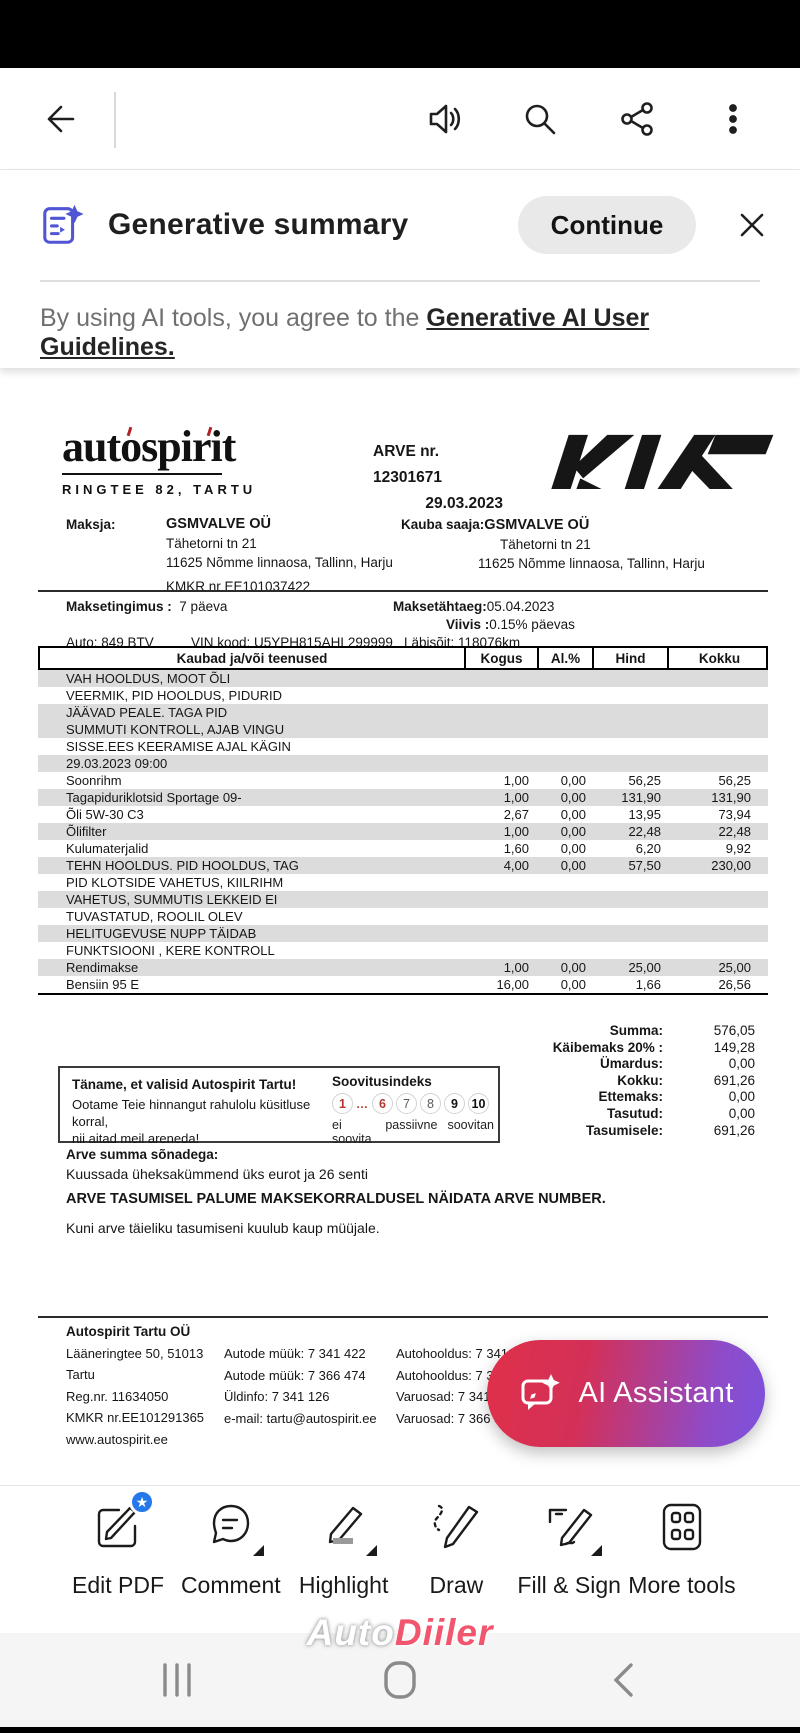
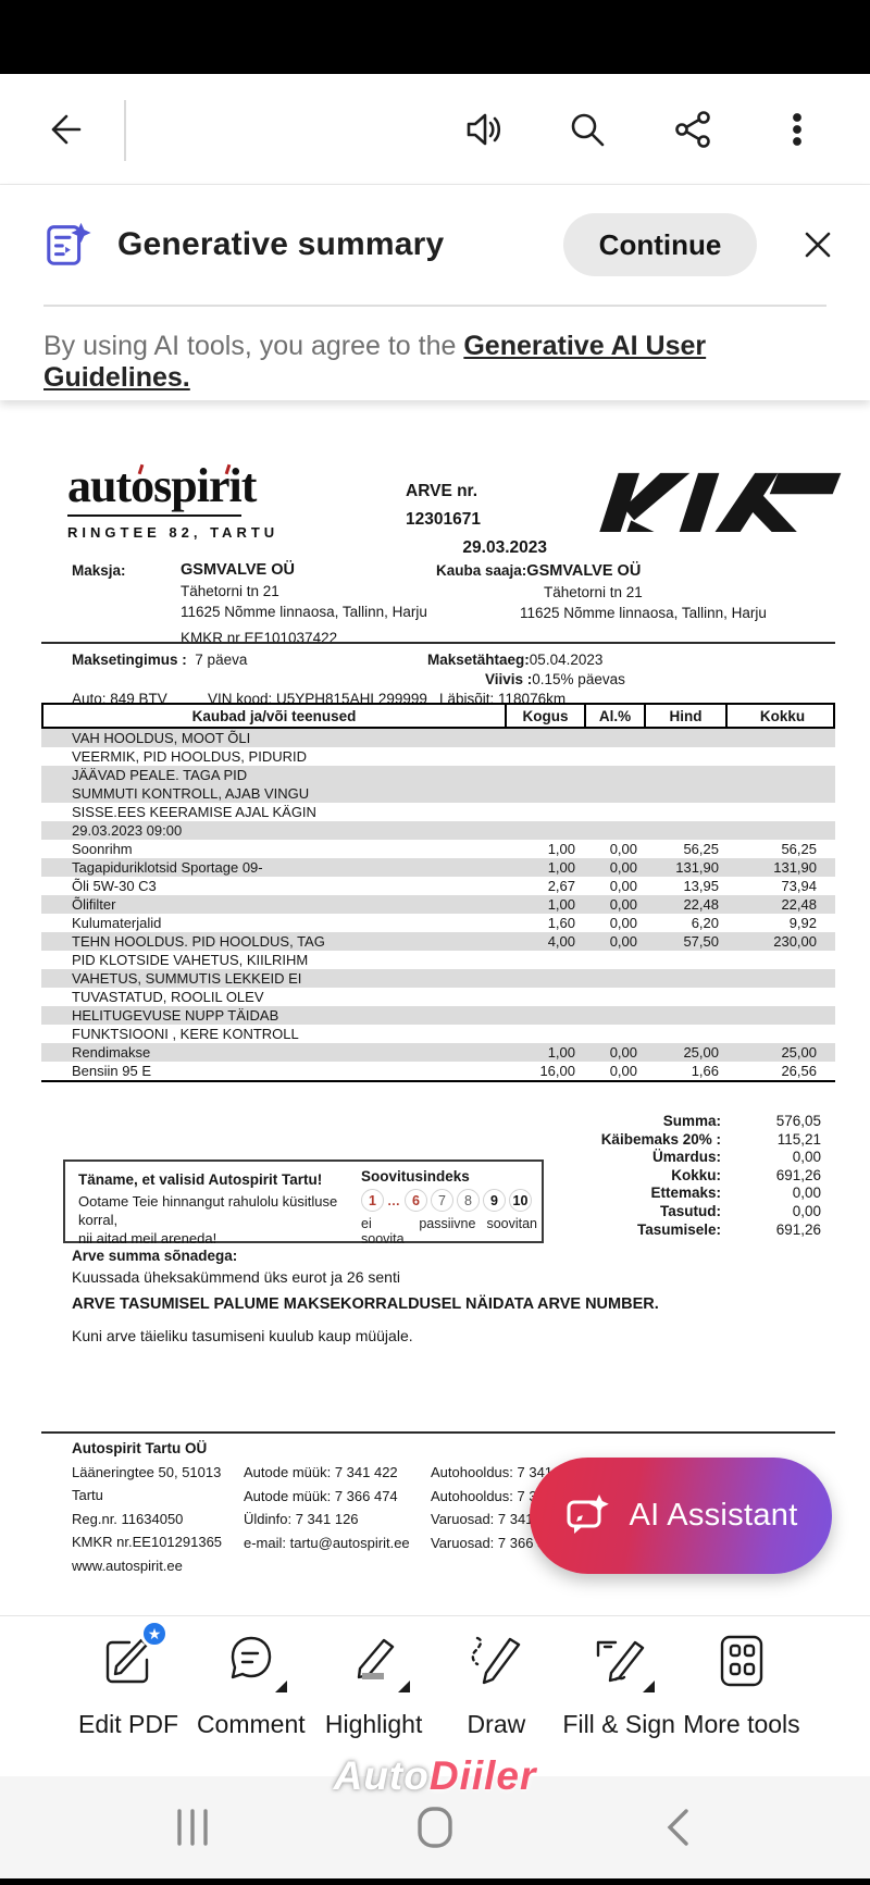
  Generative summary
  Continue
  By using AI tools, you agree to the Generative AI User Guidelines.
  autospirit
  RINGTEE 82, TARTU
  ARVE nr. 12301671
  29.03.2023
  Maksja:
  GSMVALVE OÜ
  Tähetorni tn 21
  11625 Nõmme linnaosa, Tallinn, Harju
  KMKR nr EE101037422
  Kauba saaja:GSMVALVE OÜ
  Tähetorni tn 21
  11625 Nõmme linnaosa, Tallinn, Harju
  Maksetingimus : 7 päeva
  Maksetähtaeg:05.04.2023
  Viivis :0.15% päevas
  Auto: 849 BTV
  VIN kood: U5YPH815AHL299999
  Läbisõit: 118076km
  Kaubad ja/või teenused
  Kogus
  Al.%
  Hind
  Kokku
  VAH HOOLDUS, MOOT ÕLI
  VEERMIK, PID HOOLDUS, PIDURID
  JÄÄVAD PEALE. TAGA PID
  SUMMUTI KONTROLL, AJAB VINGU
  SISSE.EES KEERAMISE AJAL KÄGIN
  29.03.2023 09:00
  Soonrihm
  1,00
  0,00
  56,25
  56,25
  Tagapiduriklotsid Sportage 09-
  1,00
  0,00
  131,90
  131,90
  Õli 5W-30 C3
  2,67
  0,00
  13,95
  73,94
  Õlifilter
  1,00
  0,00
  22,48
  22,48
  Kulumaterjalid
  1,60
  0,00
  6,20
  9,92
  TEHN HOOLDUS. PID HOOLDUS, TAG
  4,00
  0,00
  57,50
  230,00
  PID KLOTSIDE VAHETUS, KIILRIHM
  VAHETUS, SUMMUTIS LEKKEID EI
  TUVASTATUD, ROOLIL OLEV
  HELITUGEVUSE NUPP TÄIDAB
  FUNKTSIOONI , KERE KONTROLL
  Rendimakse
  1,00
  0,00
  25,00
  25,00
  Bensiin 95 E
  16,00
  0,00
  1,66
  26,56
  Summa:
  576,05
  Käibemaks 20% :
- 149,28
+ 115,21
  Ümardus:
  0,00
  Kokku:
  691,26
  Ettemaks:
  0,00
  Tasutud:
  0,00
  Tasumisele:
  691,26
  Täname, et valisid Autospirit Tartu!
  Ootame Teie hinnangut rahulolu küsitluse korral,
  nii aitad meil areneda!
  Soovitusindeks
  1
  …
  6
  7
  8
  9
  10
  ei soovita
  passiivne
  soovitan
  Arve summa sõnadega:
  Kuussada üheksakümmend üks eurot ja 26 senti
  ARVE TASUMISEL PALUME MAKSEKORRALDUSEL NÄIDATA ARVE NUMBER.
  Kuni arve täieliku tasumiseni kuulub kaup müüjale.
  Autospirit Tartu OÜ
  Lääneringtee 50, 51013 Tartu
  Reg.nr. 11634050
  KMKR nr.EE101291365
  www.autospirit.ee
  Autode müük: 7 341 422
  Autode müük: 7 366 474
  Üldinfo: 7 341 126
  e-mail: tartu@autospirit.ee
  Autohooldus: 7 34
  Varuosad: 7 34
  Varuosad: 7 366
  AI Assistant
  ★
  Edit PDF
  Comment
  Highlight
  Draw
  Fill & Sign
  More tools
  AutoDiiler
